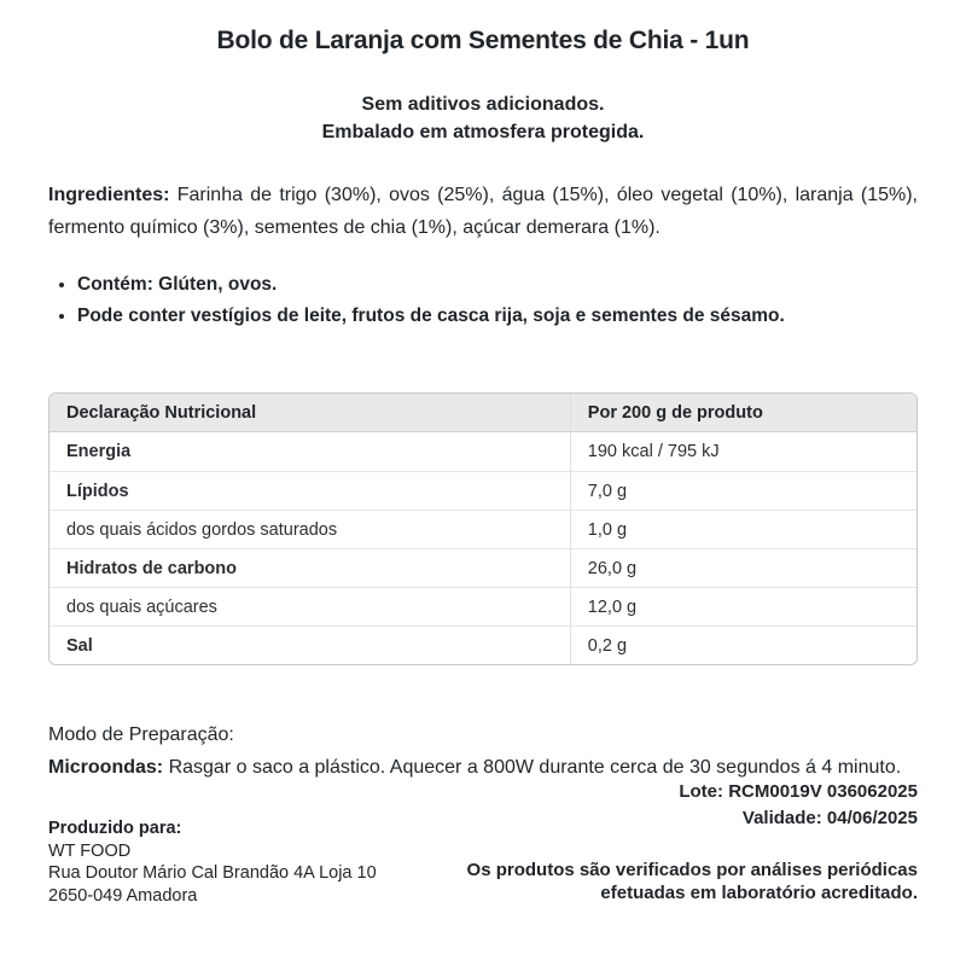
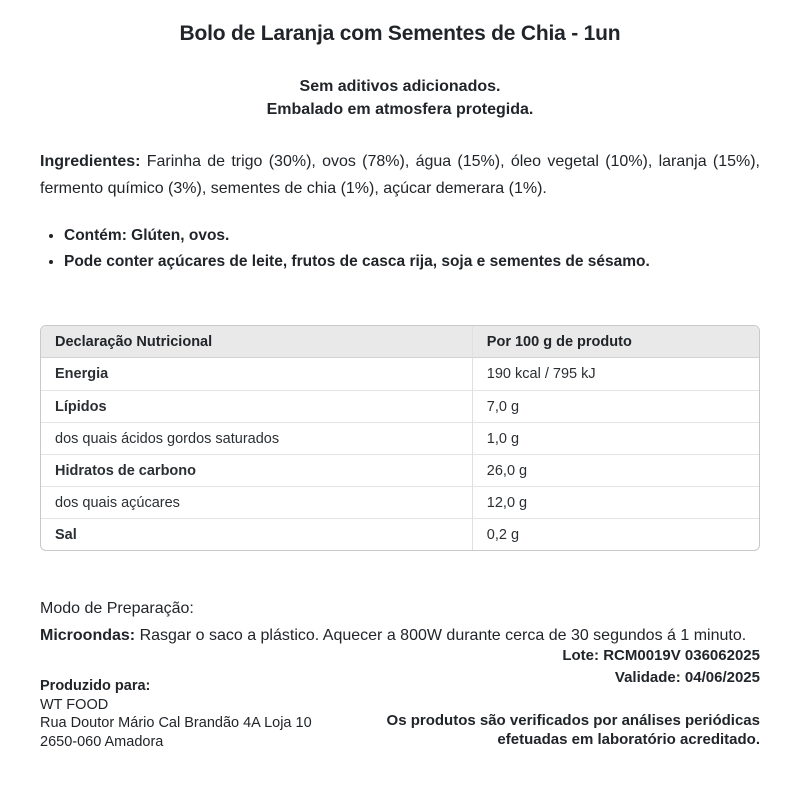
  Bolo de Laranja com Sementes de Chia - 1un
  Sem aditivos adicionados.
  Embalado em atmosfera protegida.
- Ingredientes: Farinha de trigo (30%), ovos (25%), água (15%), óleo vegetal (10%), laranja (15%), fermento químico (3%), sementes de chia (1%), açúcar demerara (1%).
+ Ingredientes: Farinha de trigo (30%), ovos (78%), água (15%), óleo vegetal (10%), laranja (15%), fermento químico (3%), sementes de chia (1%), açúcar demerara (1%).
  Contém: Glúten, ovos.
- Pode conter vestígios de leite, frutos de casca rija, soja e sementes de sésamo.
+ Pode conter açúcares de leite, frutos de casca rija, soja e sementes de sésamo.
- Declaração Nutricional	Por 200 g de produto
+ Declaração Nutricional	Por 100 g de produto
  Energia	190 kcal / 795 kJ
  Lípidos	7,0 g
  dos quais ácidos gordos saturados	1,0 g
  Hidratos de carbono	26,0 g
  dos quais açúcares	12,0 g
  Sal	0,2 g
  Modo de Preparação:
- Microondas: Rasgar o saco a plástico. Aquecer a 800W durante cerca de 30 segundos á 4 minuto.
+ Microondas: Rasgar o saco a plástico. Aquecer a 800W durante cerca de 30 segundos á 1 minuto.
  Lote: RCM0019V 036062025
  Validade: 04/06/2025
  Produzido para:
  WT FOOD
  Rua Doutor Mário Cal Brandão 4A Loja 10
- 2650-049 Amadora
+ 2650-060 Amadora
  Os produtos são verificados por análises periódicas efetuadas em laboratório acreditado.
